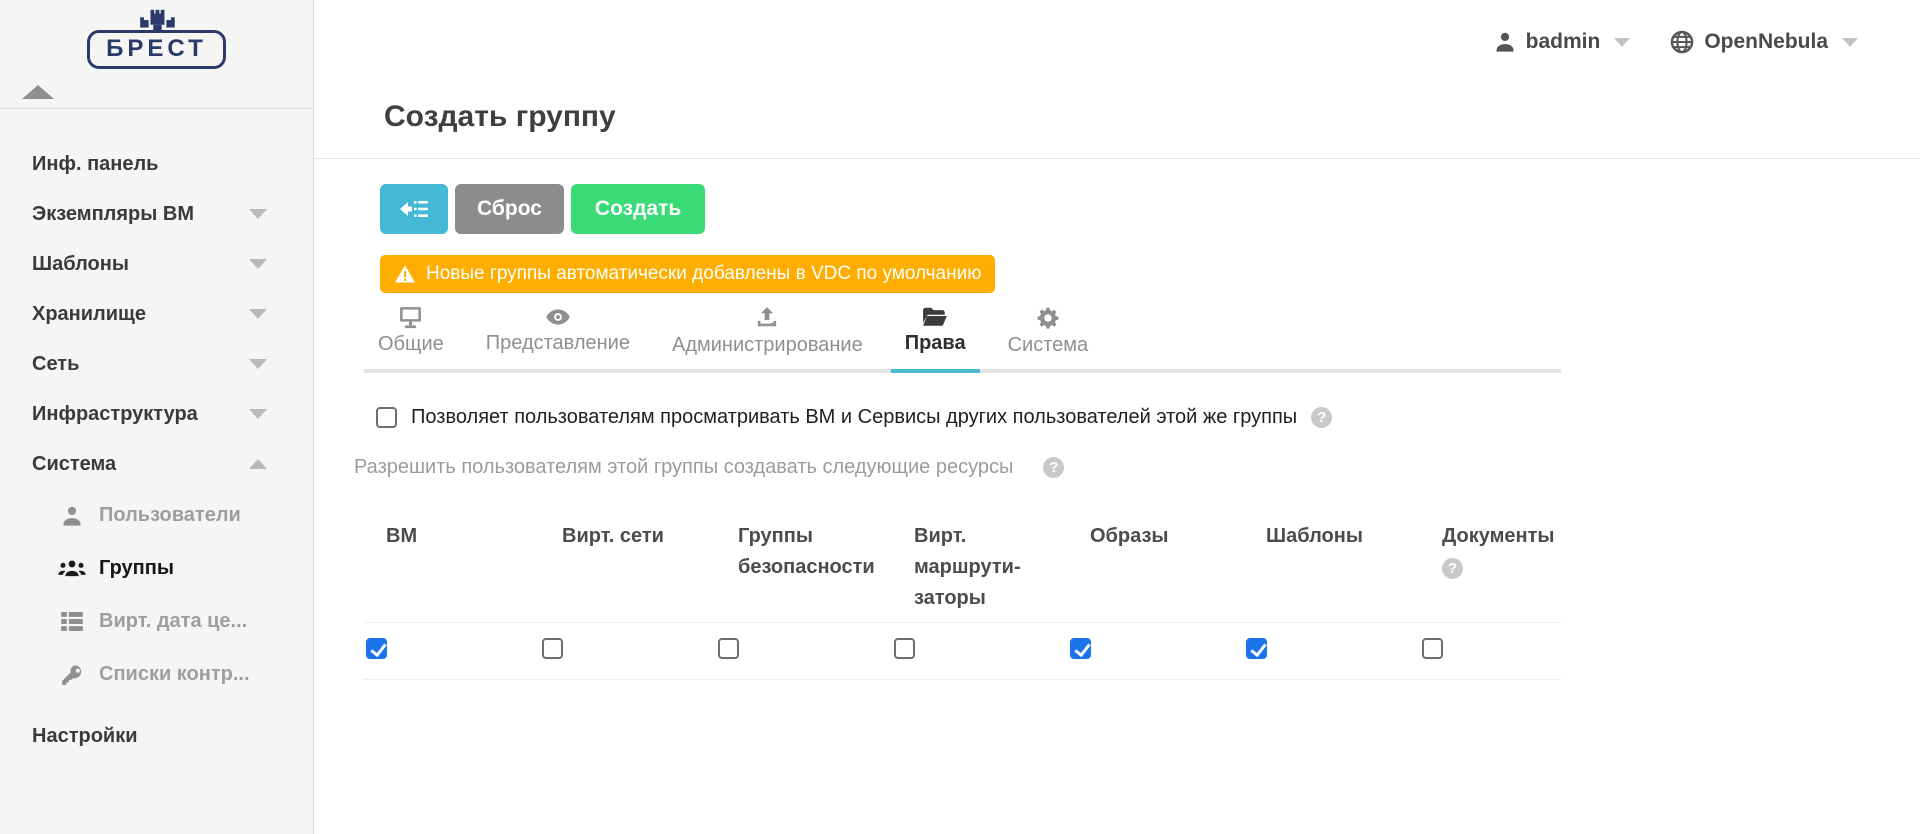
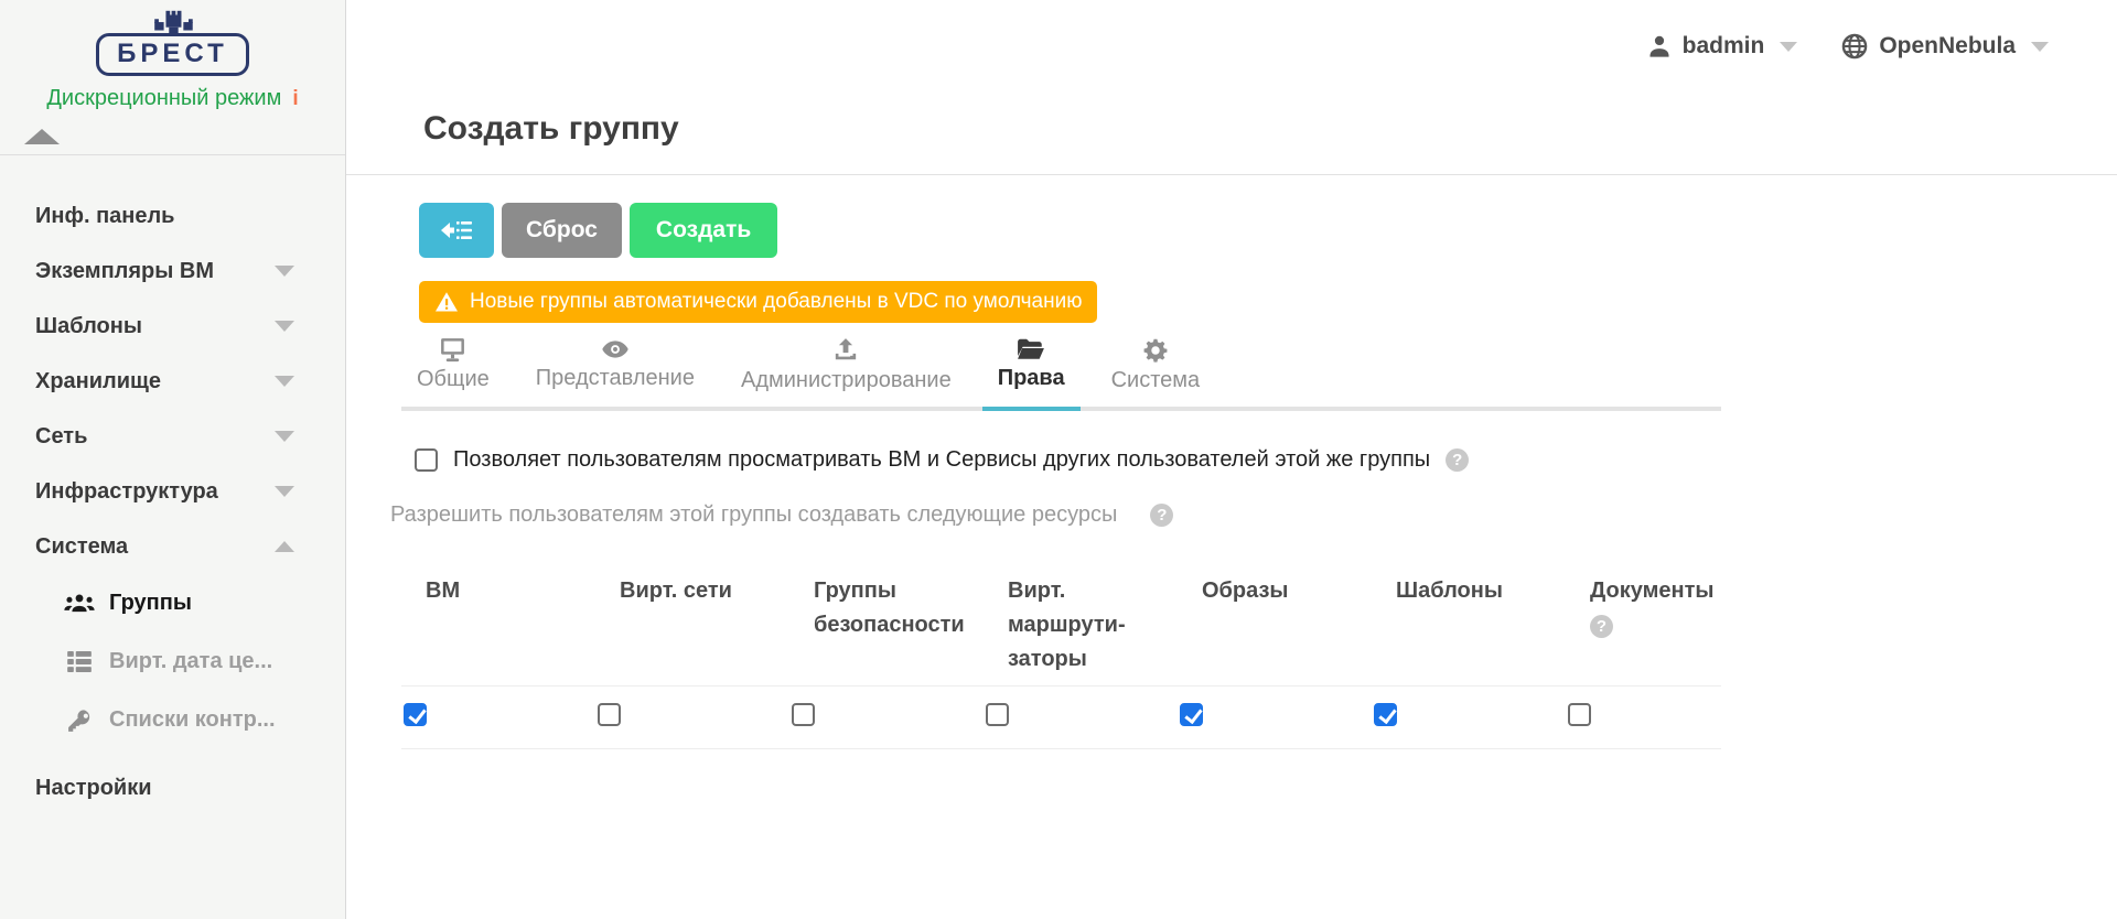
  БРЕСТ
+ Дискреционный режим i
  Инф. панель
  Экземпляры ВМ
  Шаблоны
  Хранилище
  Сеть
  Инфраструктура
  Система
- Пользователи
  Группы
  Вирт. дата це...
  Списки контр...
  Настройки
  Создать группу
  badmin
  OpenNebula
  Сброс
  Создать
  Новые группы автоматически добавлены в VDC по умолчанию
  Общие
  Представление
  Администрирование
  Права
  Система
  Позволяет пользователям просматривать ВМ и Сервисы других пользователей этой же группы
  ?
  Разрешить пользователям этой группы создавать следующие ресурсы
  ?
  ВМ	Вирт. сети	Группы безопасности	Вирт. маршрути­заторы	Образы	Шаблоны	Документы ?
